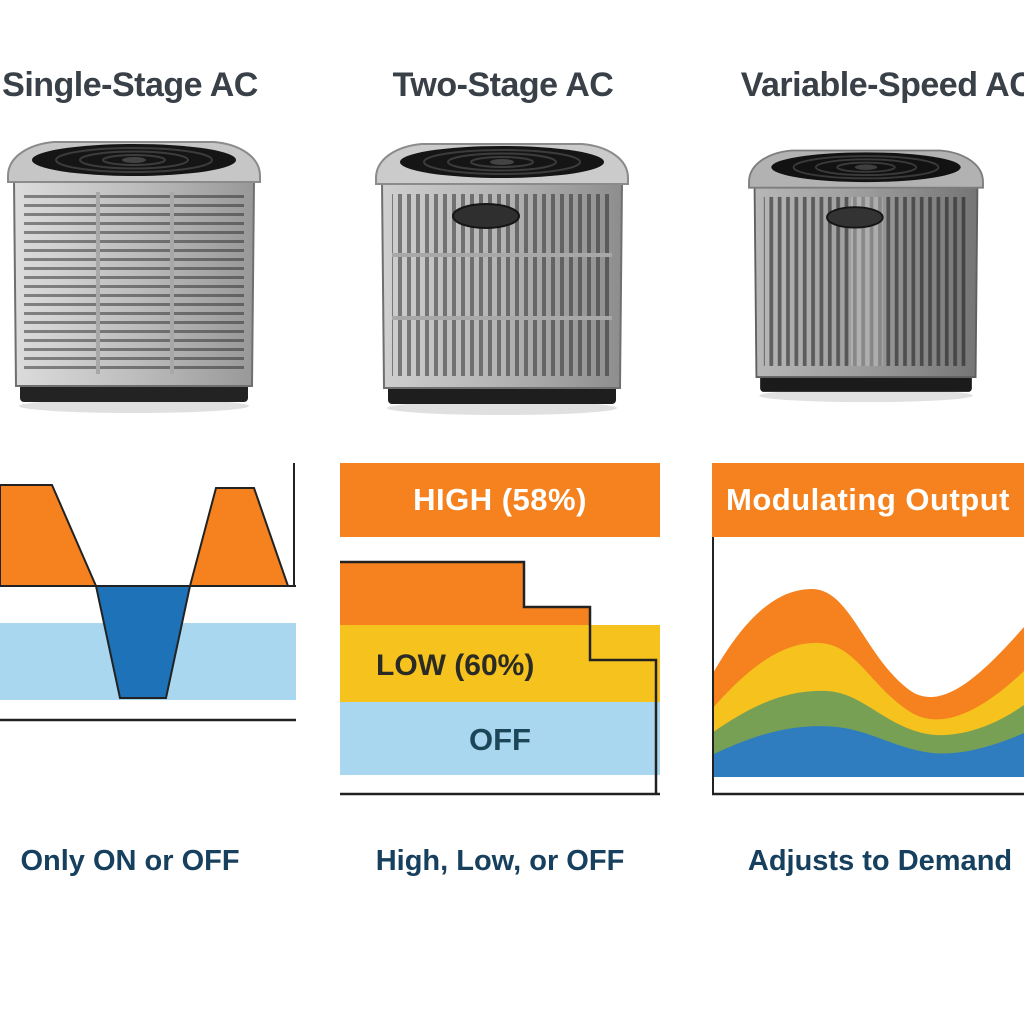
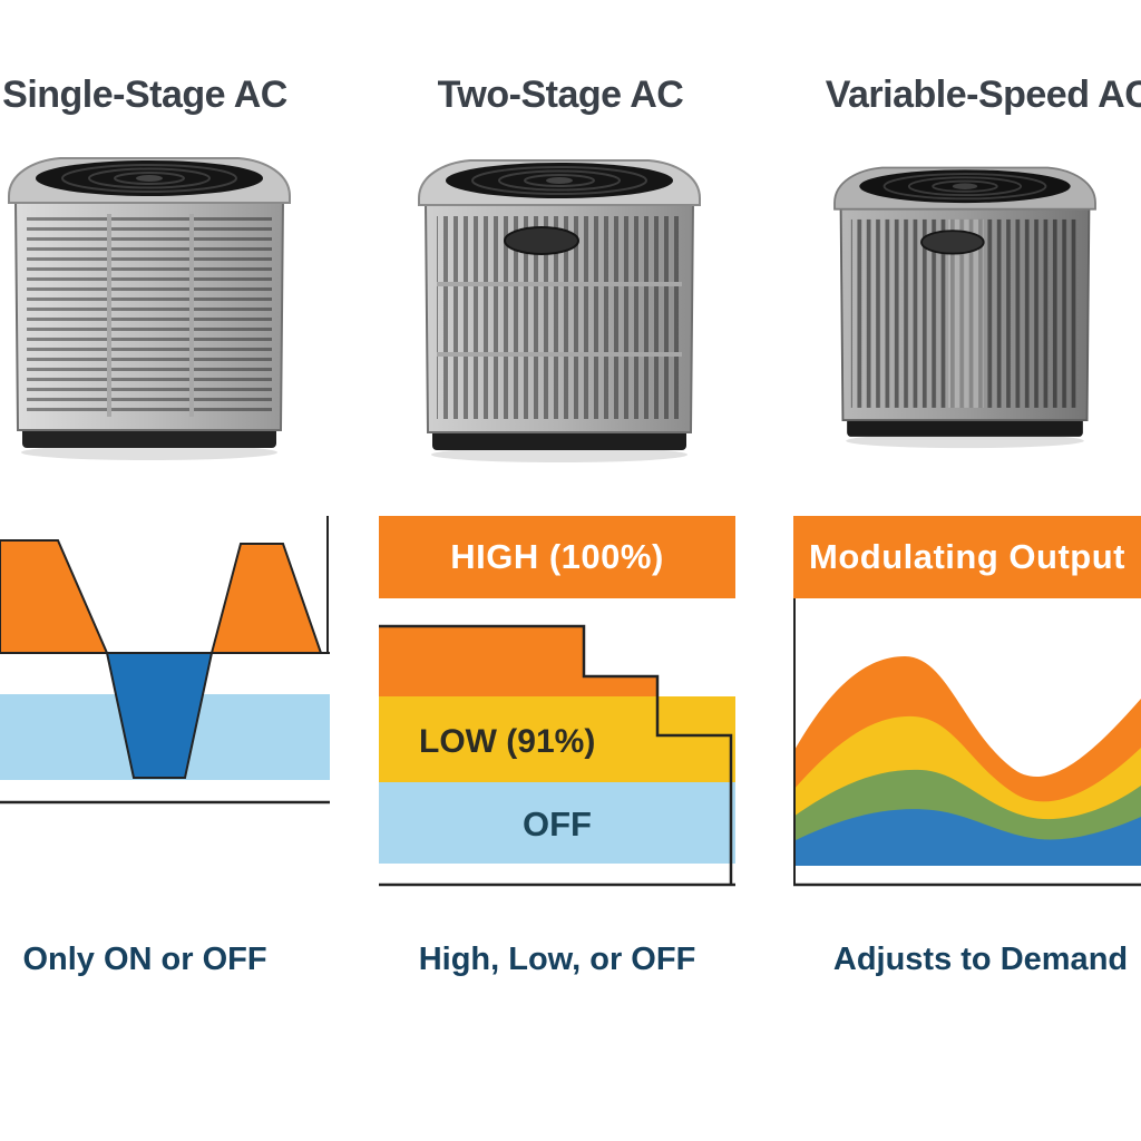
  Single-Stage AC
  Two-Stage AC
  Variable-Speed AC
- HIGH (58%)
+ HIGH (100%)
- LOW (60%)
+ LOW (91%)
  OFF
  Modulating Output
  Only ON or OFF
  High, Low, or OFF
  Adjusts to Demand
